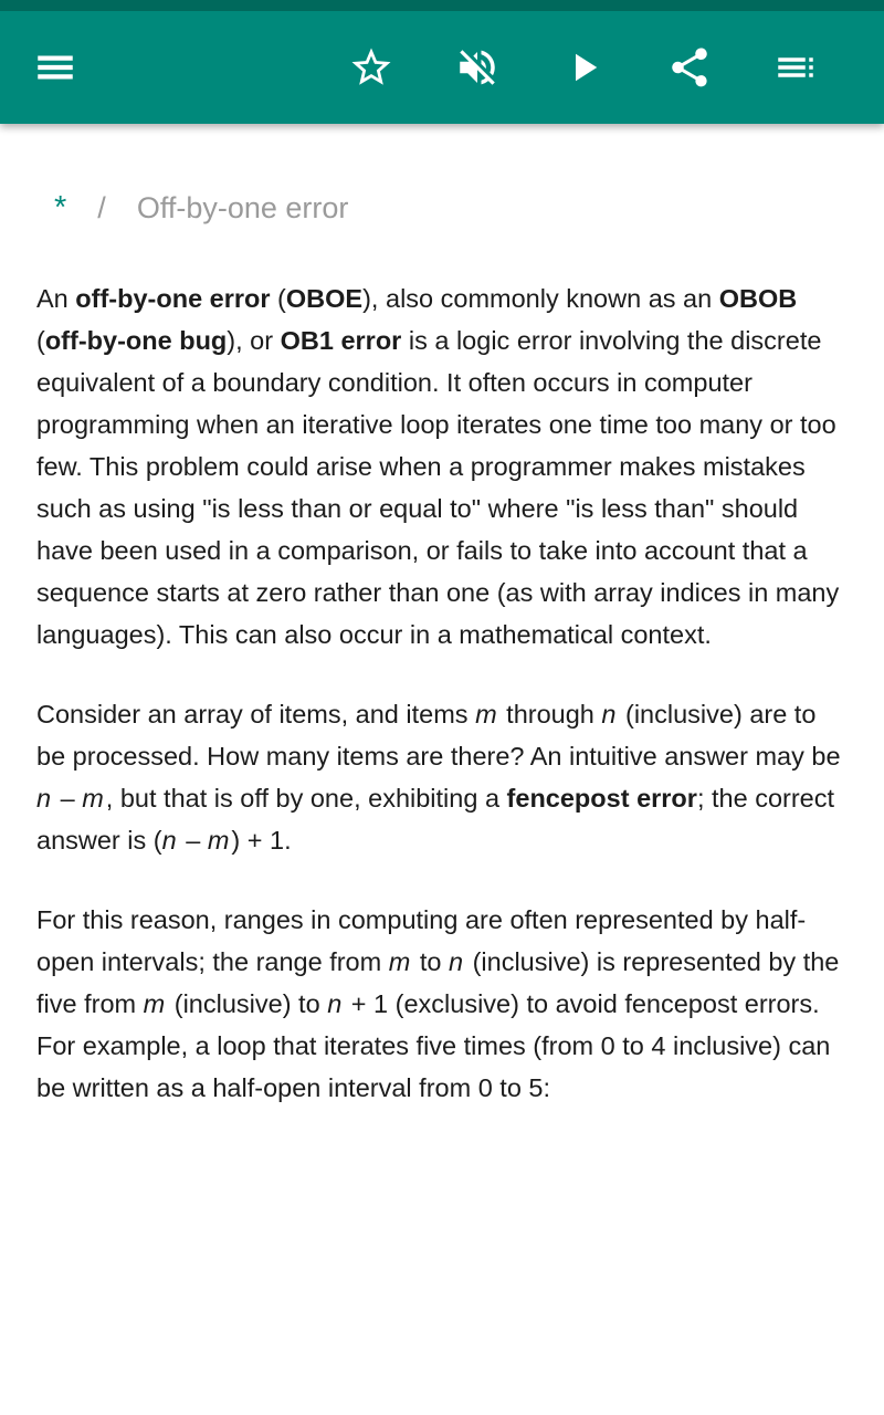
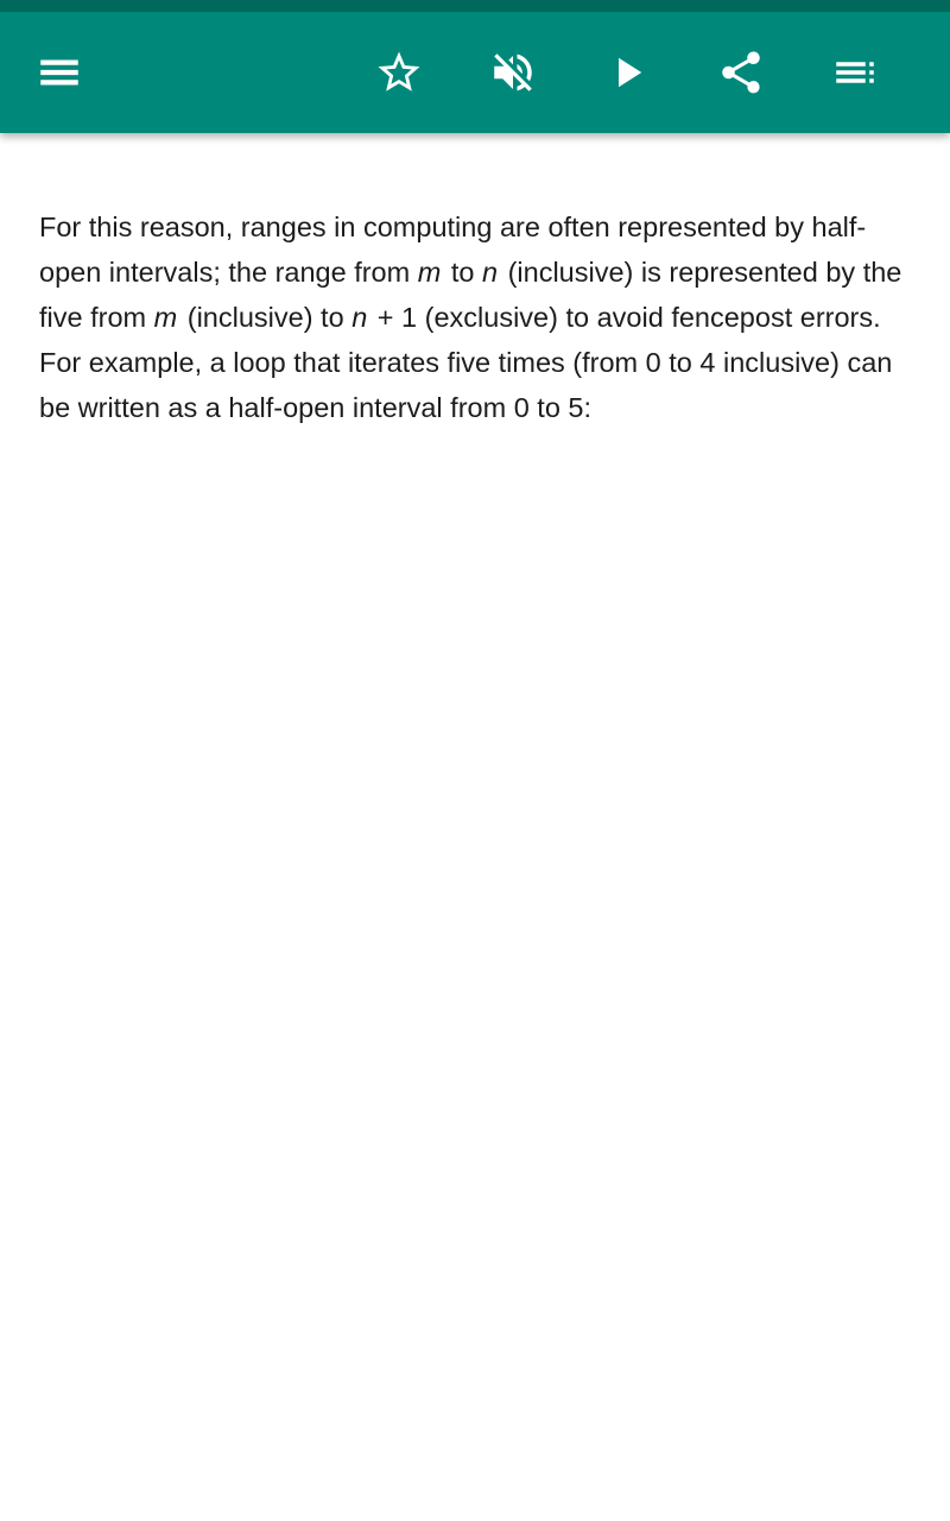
- *
- /
- Off-by-one error
- An off-by-one error (OBOE), also commonly known as an OBOB (off-by-one bug), or OB1 error is a logic error involving the discrete equivalent of a boundary condition. It often occurs in computer programming when an iterative loop iterates one time too many or too few. This problem could arise when a programmer makes mistakes such as using "is less than or equal to" where "is less than" should have been used in a comparison, or fails to take into account that a sequence starts at zero rather than one (as with array indices in many languages). This can also occur in a mathematical context.
- Consider an array of items, and items m through n (inclusive) are to be processed. How many items are there? An intuitive answer may be n – m, but that is off by one, exhibiting a fencepost error; the correct answer is (n – m) + 1.
  For this reason, ranges in computing are often represented by half-open intervals; the range from m to n (inclusive) is represented by the five from m (inclusive) to n + 1 (exclusive) to avoid fencepost errors. For example, a loop that iterates five times (from 0 to 4 inclusive) can be written as a half-open interval from 0 to 5:
